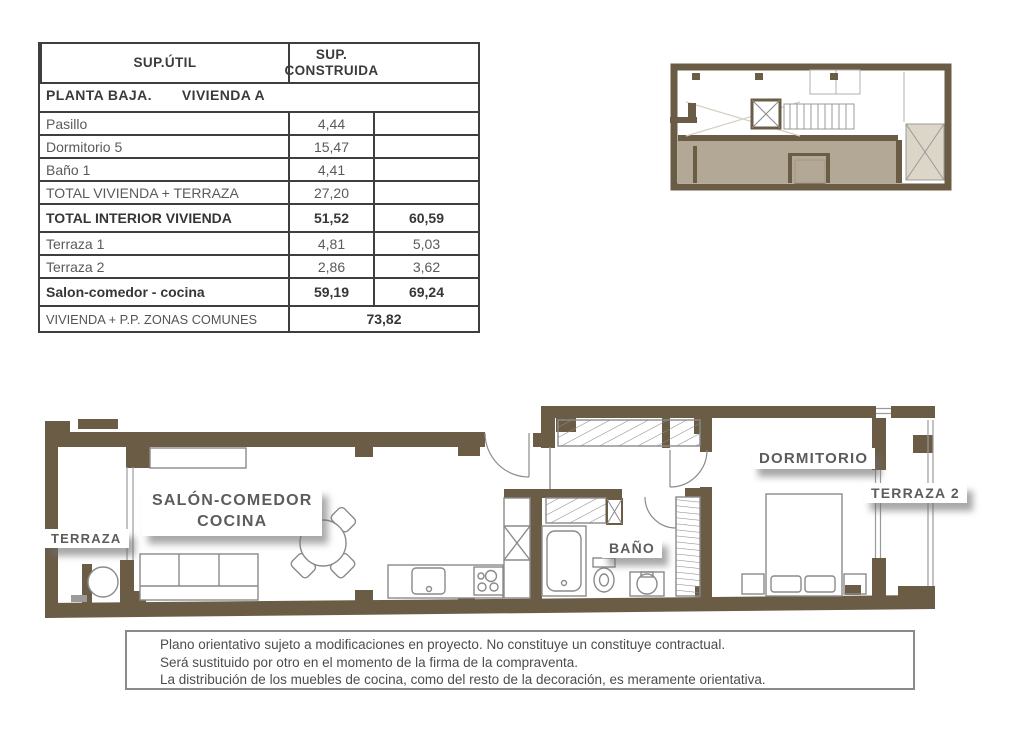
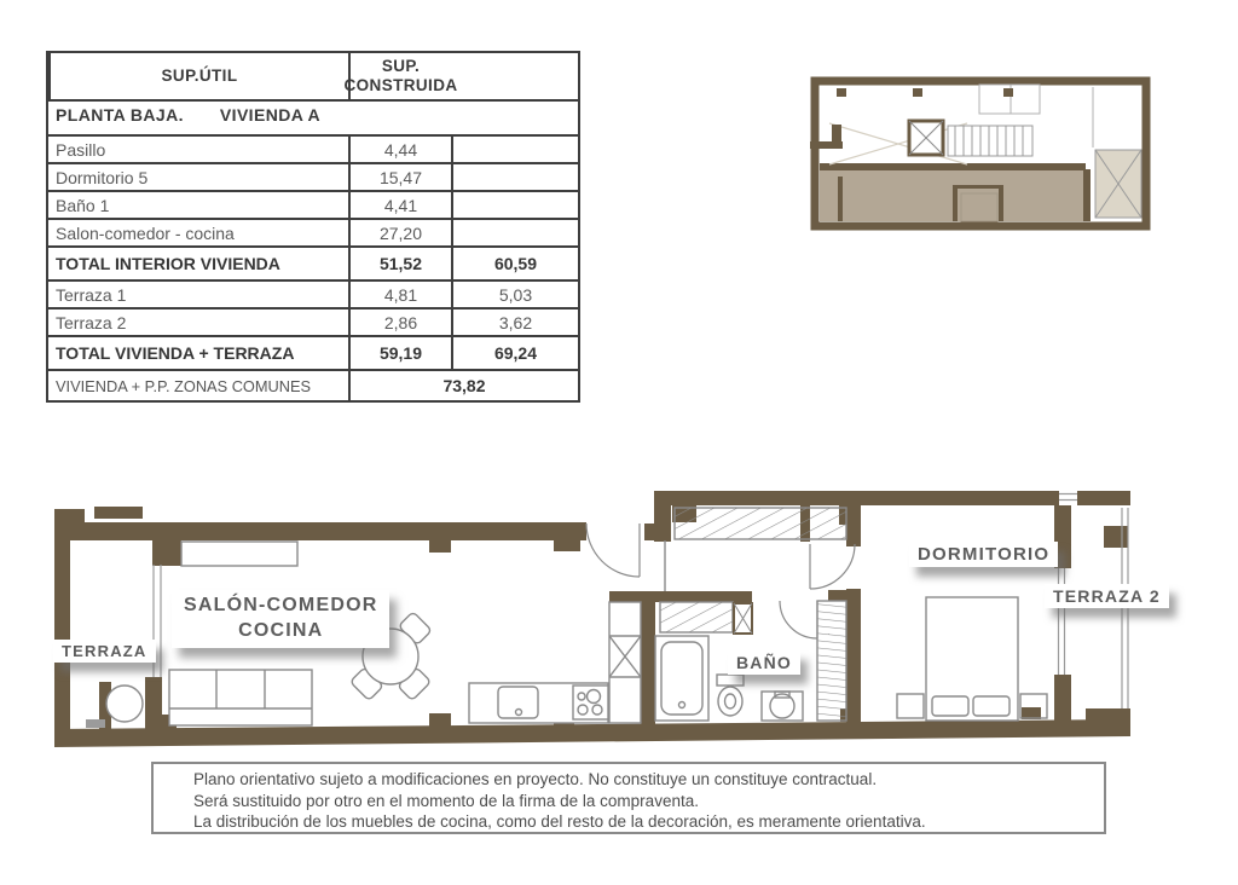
  SUP.ÚTIL
  SUP. CONSTRUIDA
  PLANTA BAJA. VIVIENDA A
  Pasillo
  4,44
  Dormitorio 5
  15,47
  Baño 1
  4,41
- TOTAL VIVIENDA + TERRAZA
+ Salon-comedor - cocina
  27,20
  TOTAL INTERIOR VIVIENDA
  51,52
  60,59
  Terraza 1
  4,81
  5,03
  Terraza 2
  2,86
  3,62
- Salon-comedor - cocina
+ TOTAL VIVIENDA + TERRAZA
  59,19
  69,24
  VIVIENDA + P.P. ZONAS COMUNES
  73,82
  TERRAZA
  SALÓN-COMEDOR
  COCINA
  BAÑO
  DORMITORIO
  TERRAZA 2
  Plano orientativo sujeto a modificaciones en proyecto. No constituye un constituye contractual.
  Será sustituido por otro en el momento de la firma de la compraventa.
  La distribución de los muebles de cocina, como del resto de la decoración, es meramente orientativa.
